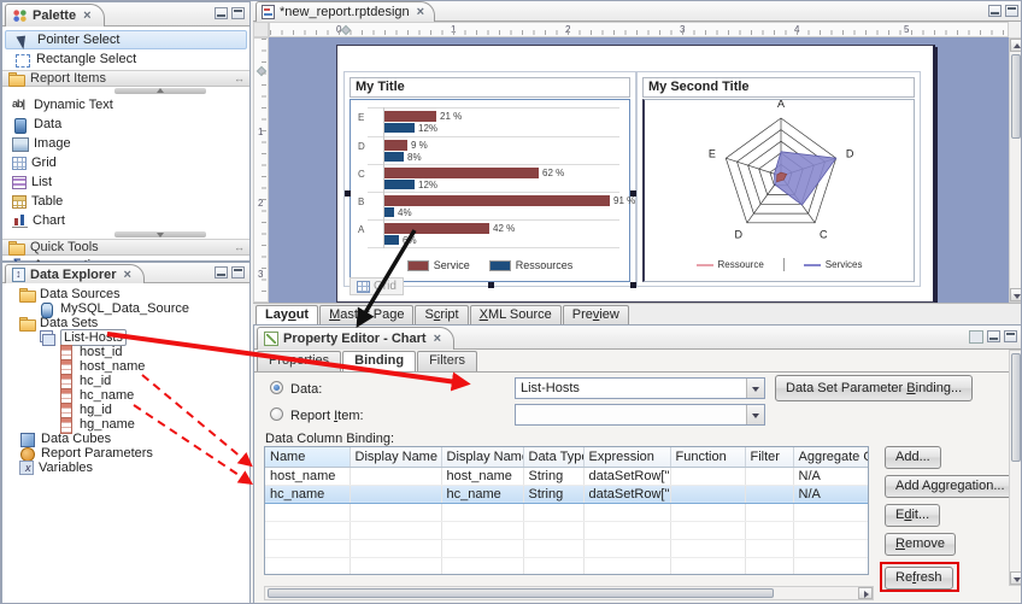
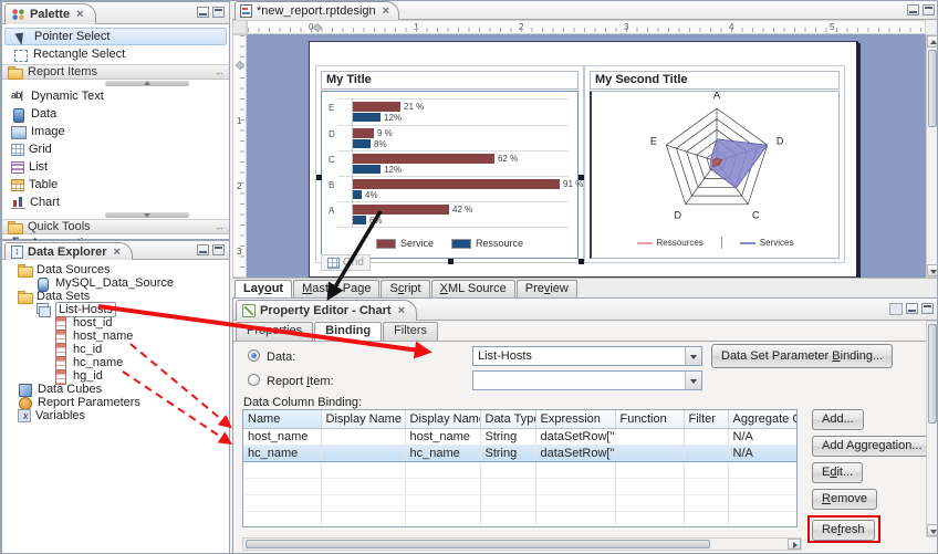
  Palette
  ×
  Pointer Select
  Rectangle Select
  Report Items
  ↔
  Dynamic Text
  Data
  Image
  Grid
  List
  Table
  Chart
  Quick Tools
  ↔
  Data Explorer
  ×
  Data Sources
  MySQL_Data_Source
  Data Sets
  List-Host
  host_id
  host_name
  hc_id
  hc_name
  hg_id
- hg_name
  Data Cubes
  Report Parameters
  Variables
  *new_report.rptdesign
  ×
  My Title
  E
  21 %
  12%
  D
  9 %
  8%
  C
  62 %
  12%
  B
  91 %
  4%
  A
  42 %
  6%
  Service
- Ressources
+ Ressource
  My Second Title
  A
  D
  C
  D
  E
- Ressource
+ Ressources
  Services
  Grid
  Layout
  Master Page
  Script
  XML Source
  Preview
  Property Editor - Chart
  ×
  Binding
  Filters
  Data:
  List-Hosts
  Data Set Parameter Binding...
  Report Item:
  Data Column Binding:
  Name	Display Name	Display Nam	Data Typ	Expression	Function	Filter	Aggregate
  host_name		host_name	String	dataSetRow["			N/A
  hc_name		hc_name	String	dataSetRow["			N/A
  Add...
  Add Aggregation...
  Edit...
  Remove
  Refresh
